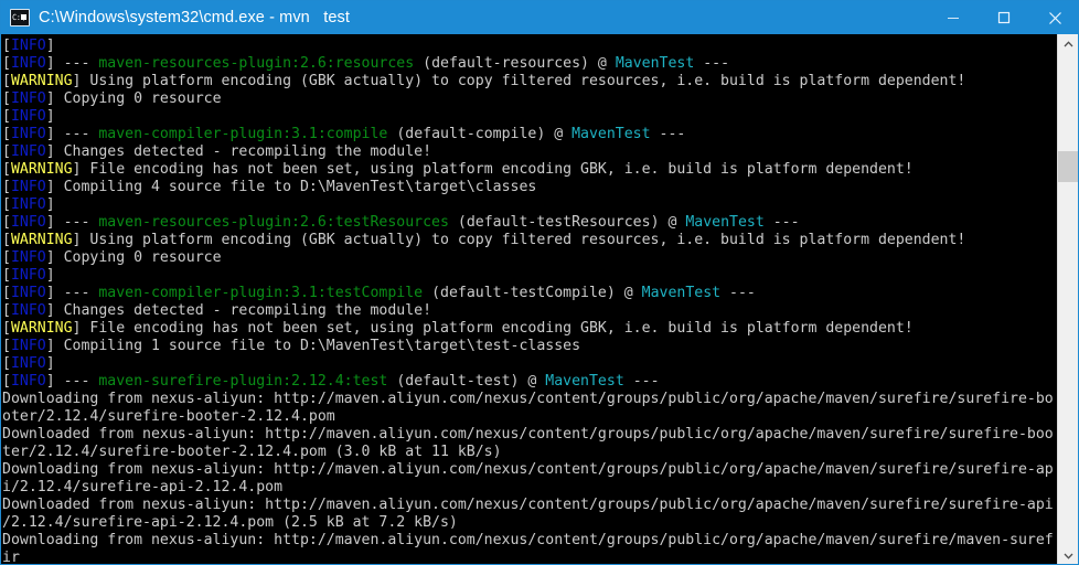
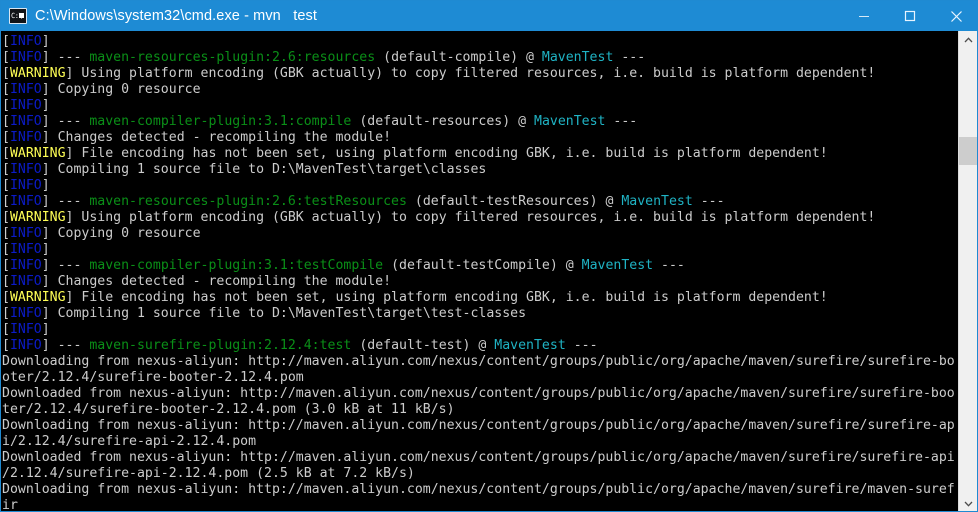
  C:\Windows\system32\cmd.exe - mvn test
  [INFO]
- [INFO] --- maven-resources-plugin:2.6:resources (default-resources) @ MavenTest ---
+ [INFO] --- maven-resources-plugin:2.6:resources (default-compile) @ MavenTest ---
  [WARNING] Using platform encoding (GBK actually) to copy filtered resources, i.e. build is platform dependent!
  [INFO] Copying 0 resource
  [INFO]
- [INFO] --- maven-compiler-plugin:3.1:compile (default-compile) @ MavenTest ---
+ [INFO] --- maven-compiler-plugin:3.1:compile (default-resources) @ MavenTest ---
  [INFO] Changes detected - recompiling the module!
  [WARNING] File encoding has not been set, using platform encoding GBK, i.e. build is platform dependent!
- [INFO] Compiling 4 source file to D:\MavenTest\target\classes
+ [INFO] Compiling 1 source file to D:\MavenTest\target\classes
  [INFO]
  [INFO] --- maven-resources-plugin:2.6:testResources (default-testResources) @ MavenTest ---
  [WARNING] Using platform encoding (GBK actually) to copy filtered resources, i.e. build is platform dependent!
  [INFO] Copying 0 resource
  [INFO]
  [INFO] --- maven-compiler-plugin:3.1:testCompile (default-testCompile) @ MavenTest ---
  [INFO] Changes detected - recompiling the module!
  [WARNING] File encoding has not been set, using platform encoding GBK, i.e. build is platform dependent!
  [INFO] Compiling 1 source file to D:\MavenTest\target\test-classes
  [INFO]
  [INFO] --- maven-surefire-plugin:2.12.4:test (default-test) @ MavenTest ---
  Downloading from nexus-aliyun: http://maven.aliyun.com/nexus/content/groups/public/org/apache/maven/surefire/surefire-bo
  oter/2.12.4/surefire-booter-2.12.4.pom
  Downloaded from nexus-aliyun: http://maven.aliyun.com/nexus/content/groups/public/org/apache/maven/surefire/surefire-boo
  ter/2.12.4/surefire-booter-2.12.4.pom (3.0 kB at 11 kB/s)
  Downloading from nexus-aliyun: http://maven.aliyun.com/nexus/content/groups/public/org/apache/maven/surefire/surefire-ap
  i/2.12.4/surefire-api-2.12.4.pom
  Downloaded from nexus-aliyun: http://maven.aliyun.com/nexus/content/groups/public/org/apache/maven/surefire/surefire-api
  /2.12.4/surefire-api-2.12.4.pom (2.5 kB at 7.2 kB/s)
  Downloading from nexus-aliyun: http://maven.aliyun.com/nexus/content/groups/public/org/apache/maven/surefire/maven-suref
  ir
